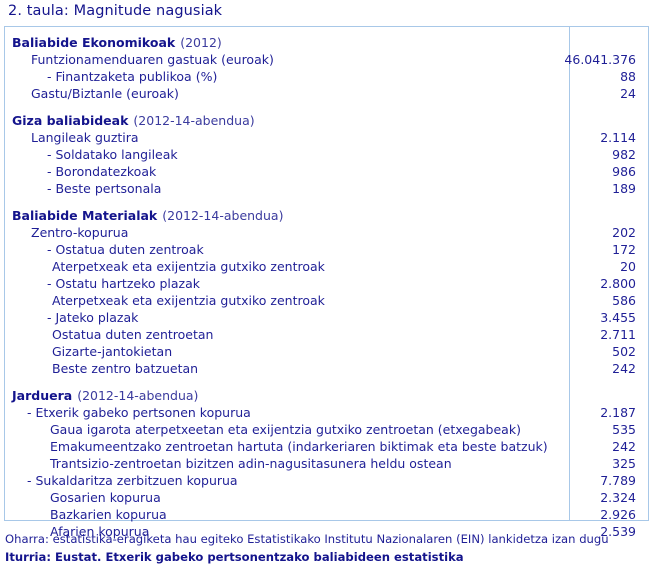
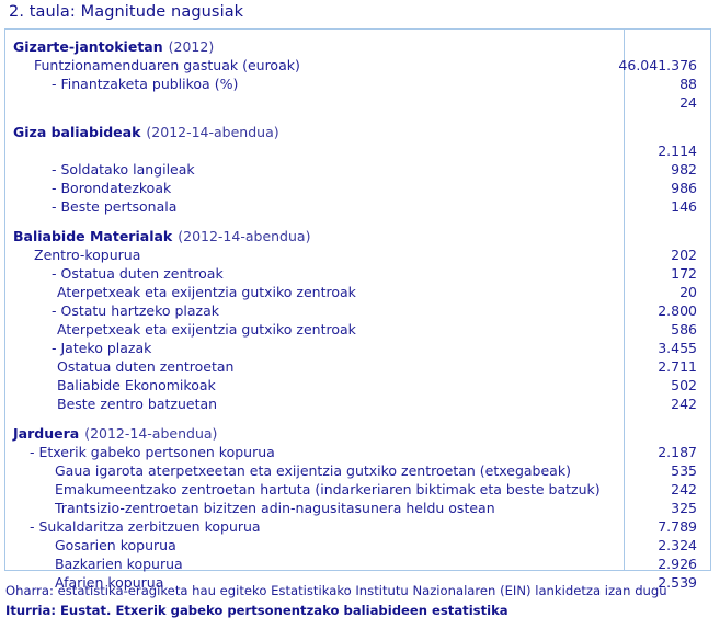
  2. taula: Magnitude nagusiak
- Baliabide Ekonomikoak (2012)
+ Gizarte-jantokietan (2012)
  Funtzionamenduaren gastuak (euroak)
  46.041.376
  - Finantzaketa publikoa (%)
  88
- Gastu/Biztanle (euroak)
  24
  Giza baliabideak (2012-14-abendua)
- Langileak guztira
  2.114
  - Soldatako langileak
  982
  - Borondatezkoak
  986
  - Beste pertsonala
- 189
+ 146
  Baliabide Materialak (2012-14-abendua)
  Zentro-kopurua
  202
  - Ostatua duten zentroak
  172
  Aterpetxeak eta exijentzia gutxiko zentroak
  20
  - Ostatu hartzeko plazak
  2.800
  Aterpetxeak eta exijentzia gutxiko zentroak
  586
  - Jateko plazak
  3.455
  Ostatua duten zentroetan
  2.711
- Gizarte-jantokietan
+ Baliabide Ekonomikoak
  502
  Beste zentro batzuetan
  242
  Jarduera (2012-14-abendua)
  - Etxerik gabeko pertsonen kopurua
  2.187
  Gaua igarota aterpetxeetan eta exijentzia gutxiko zentroetan (etxegabeak)
  535
  Emakumeentzako zentroetan hartuta (indarkeriaren biktimak eta beste batzuk)
  242
  Trantsizio-zentroetan bizitzen adin-nagusitasunera heldu ostean
  325
  - Sukaldaritza zerbitzuen kopurua
  7.789
  Gosarien kopurua
  2.324
  Bazkarien kopurua
  2.926
  Afarien kopurua
  2.539
  Oharra: estatistika-eragiketa hau egiteko Estatistikako Institutu Nazionalaren (EIN) lankidetza izan dugu
  Iturria: Eustat. Etxerik gabeko pertsonentzako baliabideen estatistika
